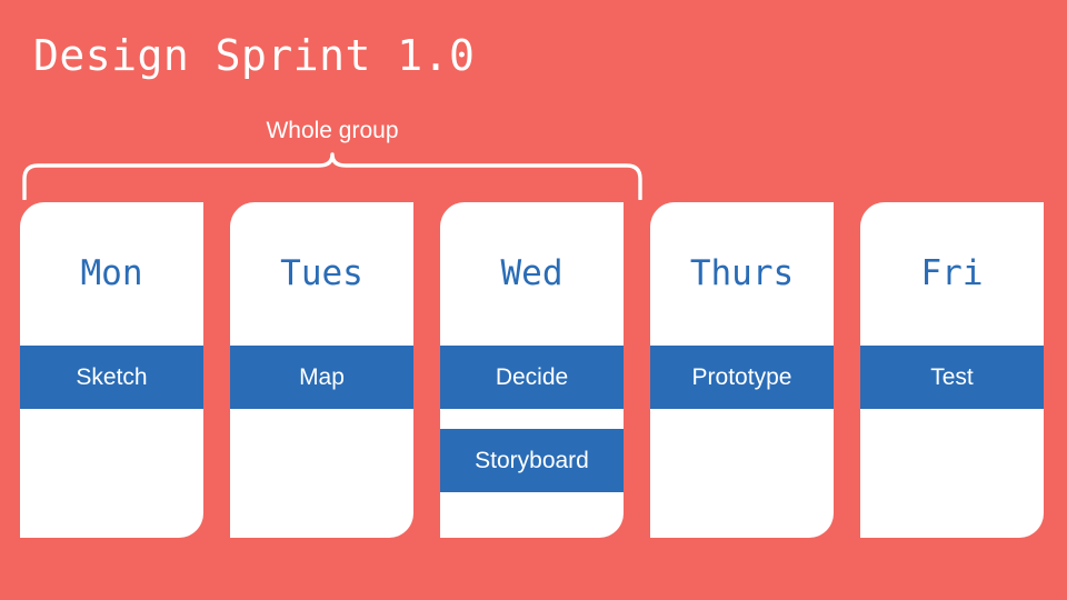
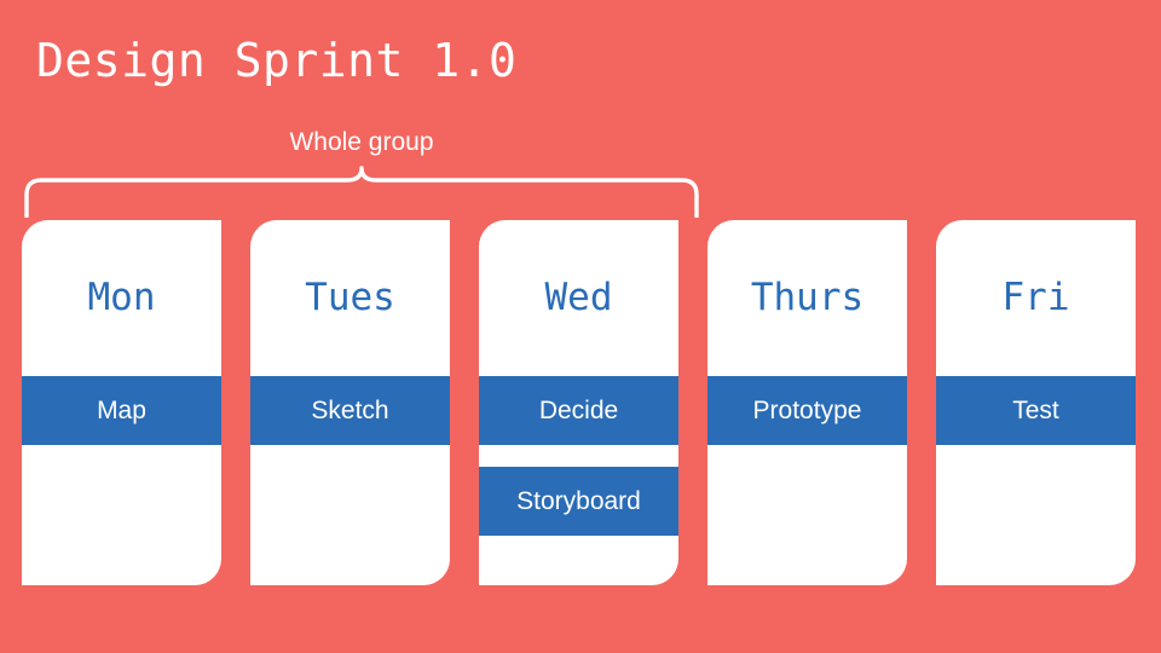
  Design Sprint 1.0
  Whole group
  Mon
- Sketch
+ Map
  Tues
- Map
+ Sketch
  Wed
  Decide
  Storyboard
  Thurs
  Prototype
  Fri
  Test
